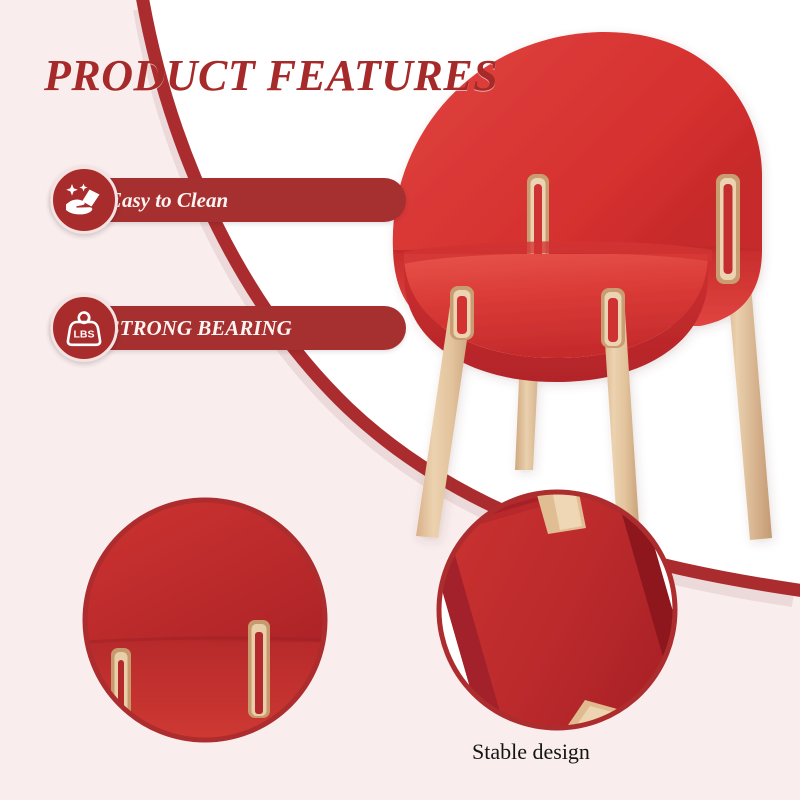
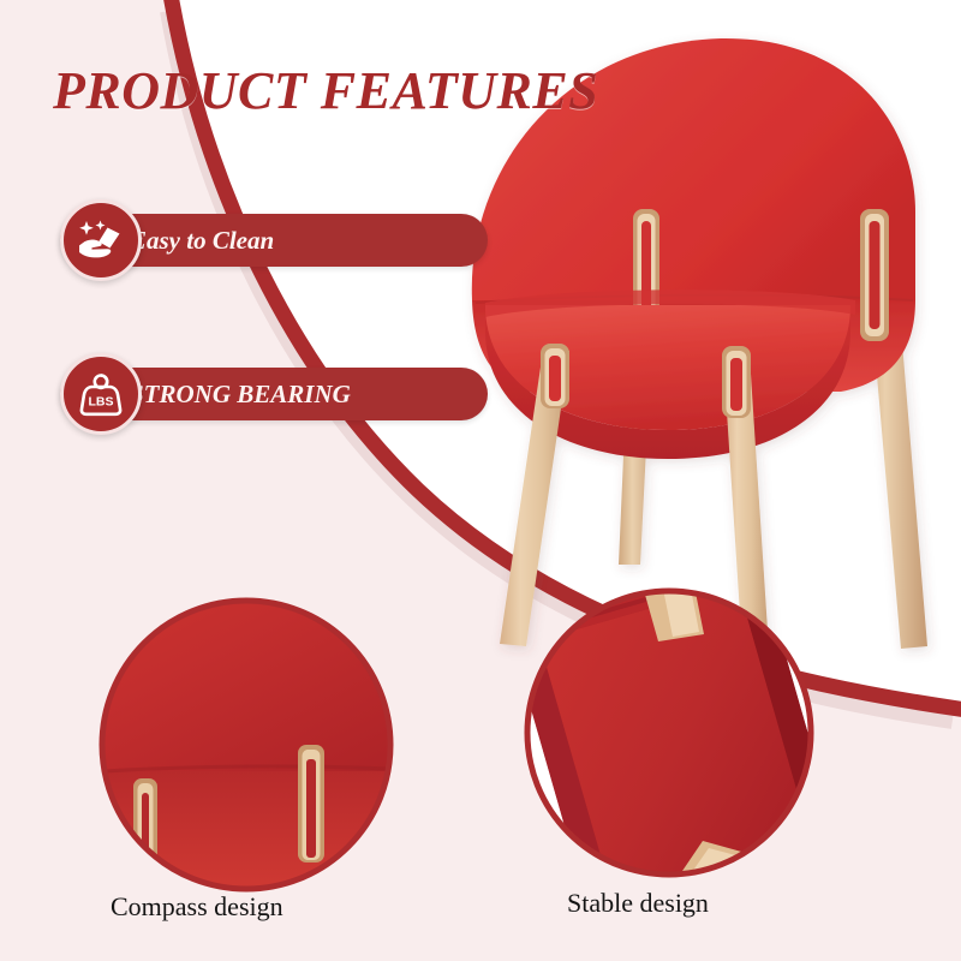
  PRODUCT FEATURES
  asy to Clean
  TRONG BEARING
  LBS
+ Compass design
  Stable design
